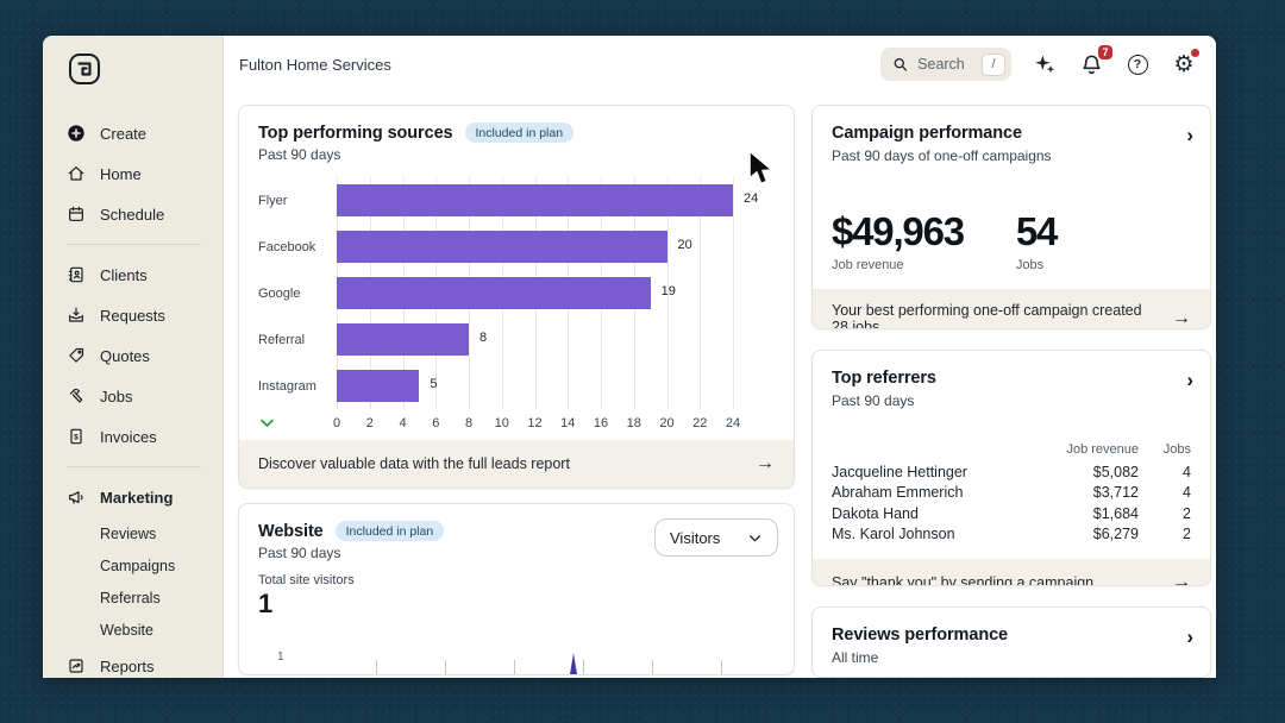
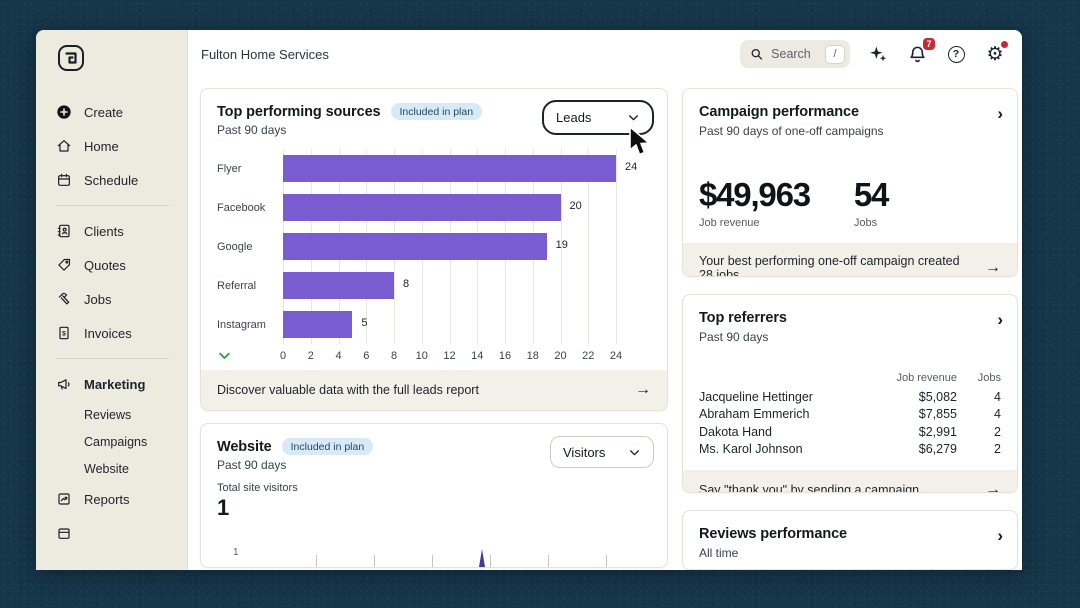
  Create
  Home
  Schedule
  Clients
- Requests
  Quotes
  Jobs
  Invoices
  Marketing
  Reviews
  Campaigns
- Referrals
  Website
  Reports
  Fulton Home Services
  Search
  /
  7
  ?
  ⚙
  Top performing sources
  Included in plan
  Past 90 days
+ Leads
  Flyer
  24
  Facebook
  20
  Google
  19
  Referral
  8
  Instagram
  5
  0
  2
  4
  6
  8
  10
  12
  14
  16
  18
  20
  22
  24
  Discover valuable data with the full leads report
  →
  Website
  Included in plan
  Past 90 days
  Visitors
  Total site visitors
  1
  1
  Campaign performance
  Past 90 days of one-off campaigns
  ›
  $49,963
  Job revenue
  54
  Jobs
  Your best performing one-off campaign created 28 jobs
  →
  Top referrers
  Past 90 days
  ›
  Job revenue
  Jobs
  Jacqueline Hettinger
  $5,082
  4
  Abraham Emmerich
- $3,712
+ $7,855
  4
  Dakota Hand
- $1,684
+ $2,991
  2
  Ms. Karol Johnson
  $6,279
  2
  Say "thank you" by sending a campaign
  →
  Reviews performance
  All time
  ›
